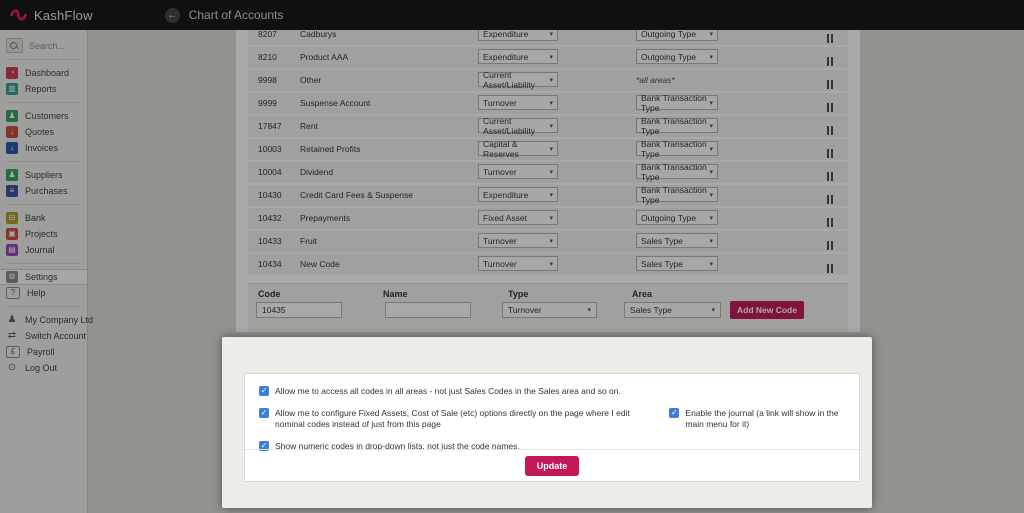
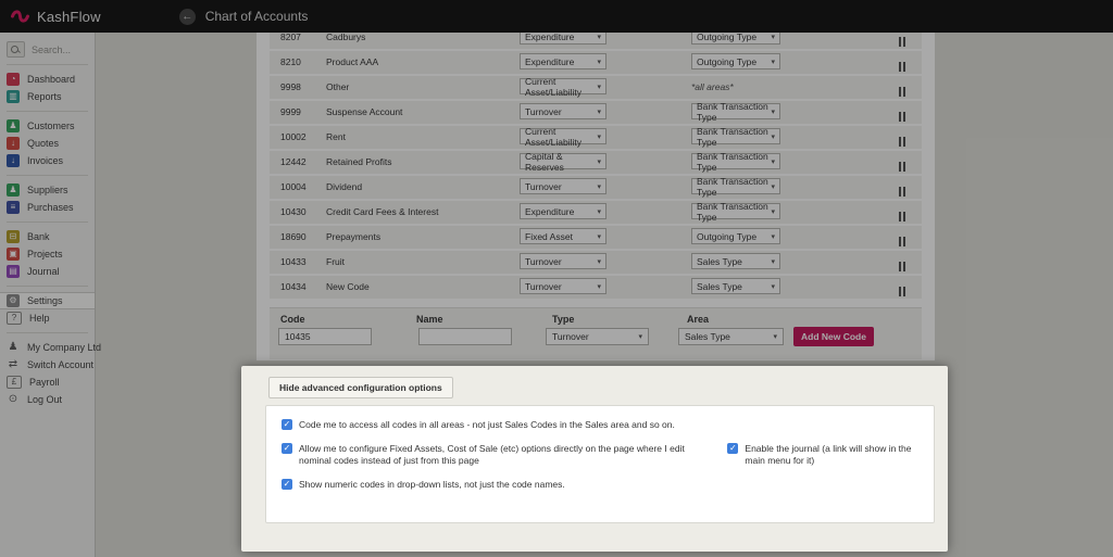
  8207
  Cadburys
  Expenditure
  Outgoing Type
  8210
  Product AAA
  Expenditure
  Outgoing Type
  9998
  Other
  Current Asset/Liability
  *all areas*
  9999
  Suspense Account
  Turnover
  Bank Transaction Type
- 17847
+ 10002
  Rent
  Current Asset/Liability
  Bank Transaction Type
- 10003
+ 12442
  Retained Profits
  Capital & Reserves
  Bank Transaction Type
  10004
  Dividend
  Turnover
  Bank Transaction Type
  10430
- Credit Card Fees & Suspense
+ Credit Card Fees & Interest
  Expenditure
  Bank Transaction Type
- 10432
+ 18690
  Prepayments
  Fixed Asset
  Outgoing Type
  10433
  Fruit
  Turnover
  Sales Type
  10434
  New Code
  Turnover
  Sales Type
  Code
  Name
  Type
  Area
  10435
  Turnover
  Sales Type
  Add New Code
  Search...
  ◔
  Dashboard
  ▥
  Reports
  ♟
  Customers
  ↓
  Quotes
  ↓
  Invoices
  ♟
  Suppliers
  ≡
  Purchases
  ⊟
  Bank
  ▣
  Projects
  ▤
  Journal
  ⚙
  Settings
  ?
  Help
  ♟
  My Company Ltd
  ⇄
  Switch Account
  £
  Payroll
  ⊙
  Log Out
  KashFlow
  ←
  Chart of Accounts
+ Hide advanced configuration options
  ✓
- Allow me to access all codes in all areas - not just Sales Codes in the Sales area and so on.
+ Code me to access all codes in all areas - not just Sales Codes in the Sales area and so on.
  ✓
  Allow me to configure Fixed Assets, Cost of Sale (etc) options directly on the page where I edit nominal codes instead of just from this page
  ✓
  Enable the journal (a link will show in the main menu for it)
  ✓
  Show numeric codes in drop-down lists, not just the code names.
- Update
